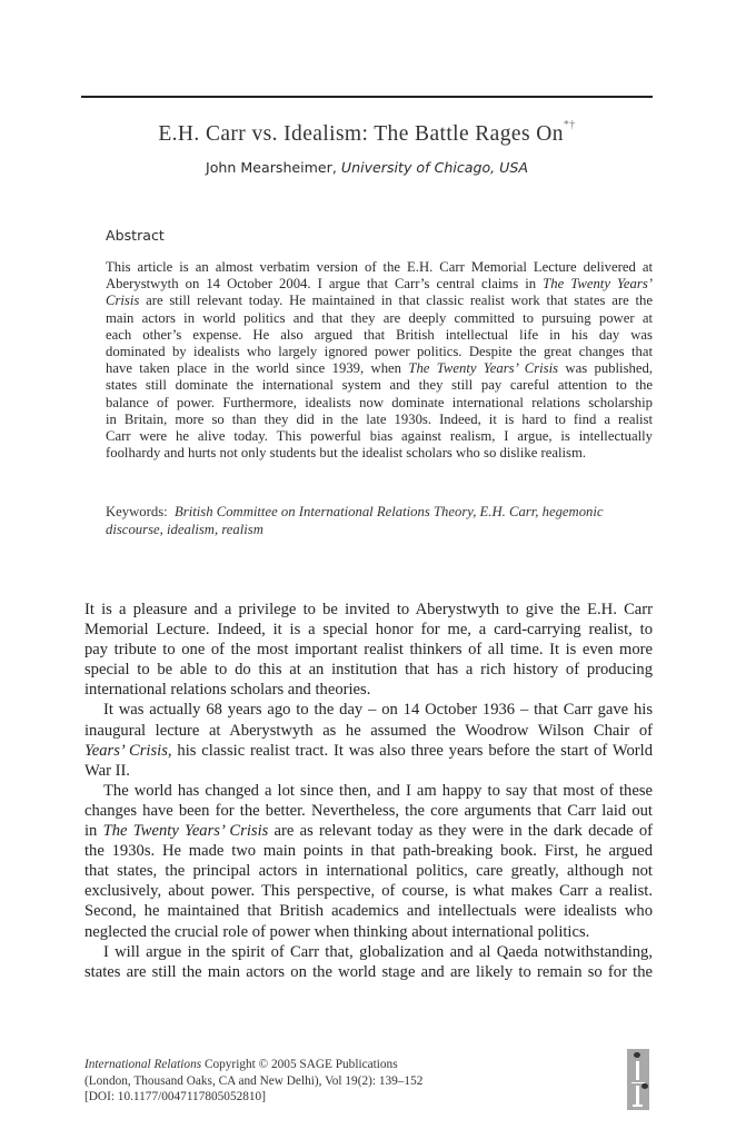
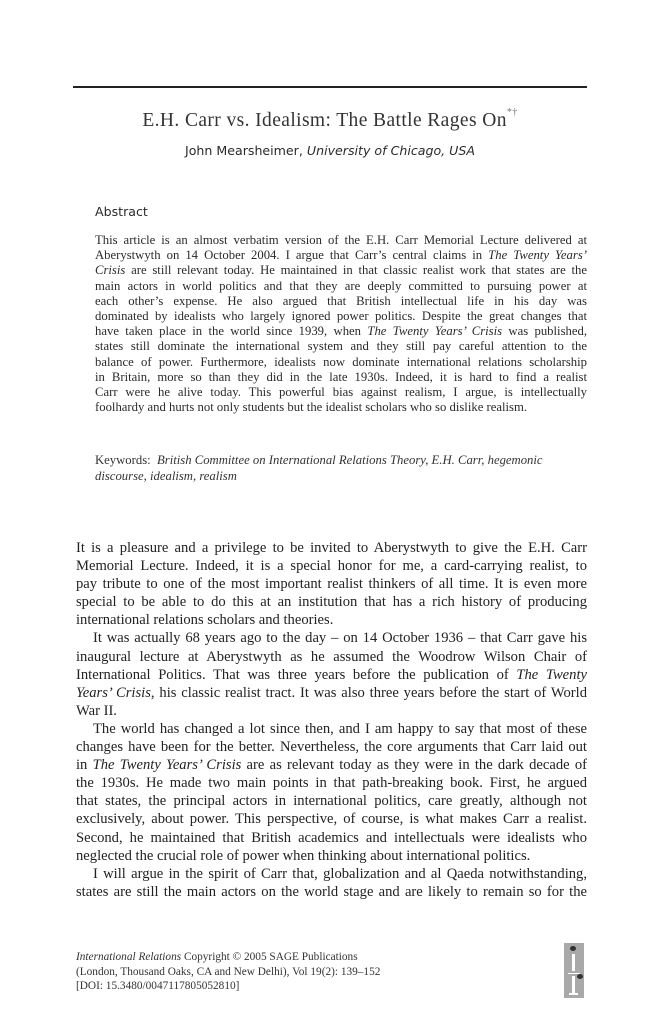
  E.H. Carr vs. Idealism: The Battle Rages On*†
  John Mearsheimer, University of Chicago, USA
  Abstract
  This article is an almost verbatim version of the E.H. Carr Memorial Lecture delivered at
  Aberystwyth on 14 October 2004. I argue that Carr’s central claims in The Twenty Years’
  Crisis are still relevant today. He maintained in that classic realist work that states are the
  main actors in world politics and that they are deeply committed to pursuing power at
  each other’s expense. He also argued that British intellectual life in his day was
  dominated by idealists who largely ignored power politics. Despite the great changes that
  have taken place in the world since 1939, when The Twenty Years’ Crisis was published,
  states still dominate the international system and they still pay careful attention to the
  balance of power. Furthermore, idealists now dominate international relations scholarship
  in Britain, more so than they did in the late 1930s. Indeed, it is hard to find a realist
  Carr were he alive today. This powerful bias against realism, I argue, is intellectually
  foolhardy and hurts not only students but the idealist scholars who so dislike realism.
  Keywords: British Committee on International Relations Theory, E.H. Carr, hegemonic discourse, idealism, realism
  It is a pleasure and a privilege to be invited to Aberystwyth to give the E.H. Carr
  Memorial Lecture. Indeed, it is a special honor for me, a card-carrying realist, to
  pay tribute to one of the most important realist thinkers of all time. It is even more
  special to be able to do this at an institution that has a rich history of producing
  international relations scholars and theories.
  It was actually 68 years ago to the day – on 14 October 1936 – that Carr gave his
  inaugural lecture at Aberystwyth as he assumed the Woodrow Wilson Chair of
+ International Politics. That was three years before the publication of The Twenty
  Years’ Crisis, his classic realist tract. It was also three years before the start of World
  War II.
  The world has changed a lot since then, and I am happy to say that most of these
  changes have been for the better. Nevertheless, the core arguments that Carr laid out
  in The Twenty Years’ Crisis are as relevant today as they were in the dark decade of
  the 1930s. He made two main points in that path-breaking book. First, he argued
  that states, the principal actors in international politics, care greatly, although not
  exclusively, about power. This perspective, of course, is what makes Carr a realist.
  Second, he maintained that British academics and intellectuals were idealists who
  neglected the crucial role of power when thinking about international politics.
  I will argue in the spirit of Carr that, globalization and al Qaeda notwithstanding,
  states are still the main actors on the world stage and are likely to remain so for the
  International Relations Copyright © 2005 SAGE Publications
  (London, Thousand Oaks, CA and New Delhi), Vol 19(2): 139–152
- [DOI: 10.1177/0047117805052810]
+ [DOI: 15.3480/0047117805052810]
